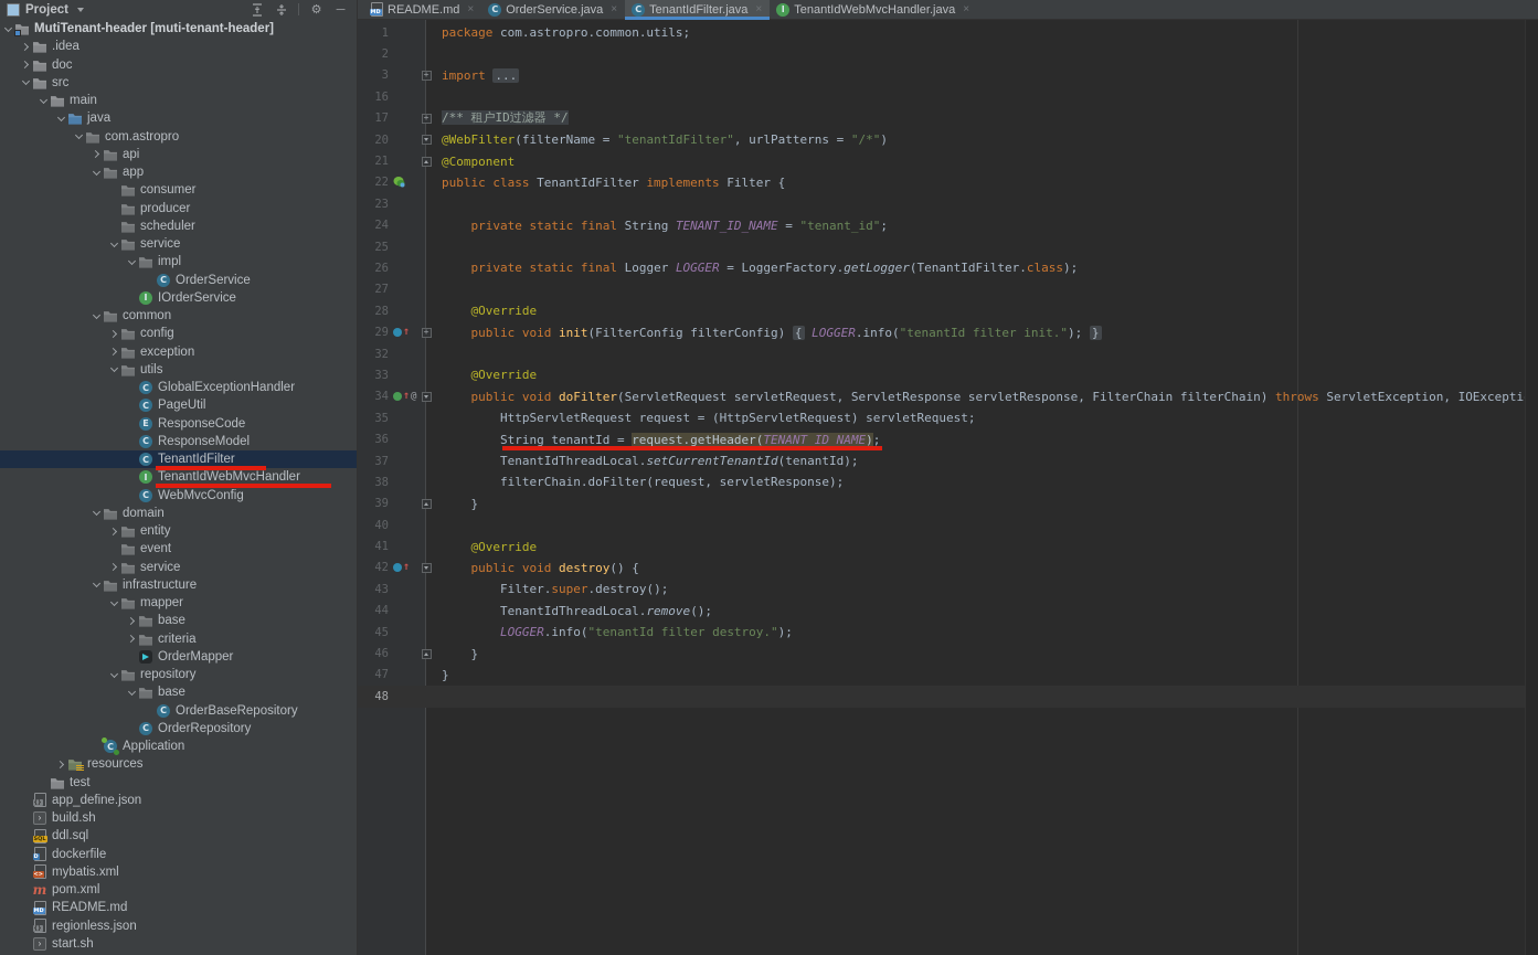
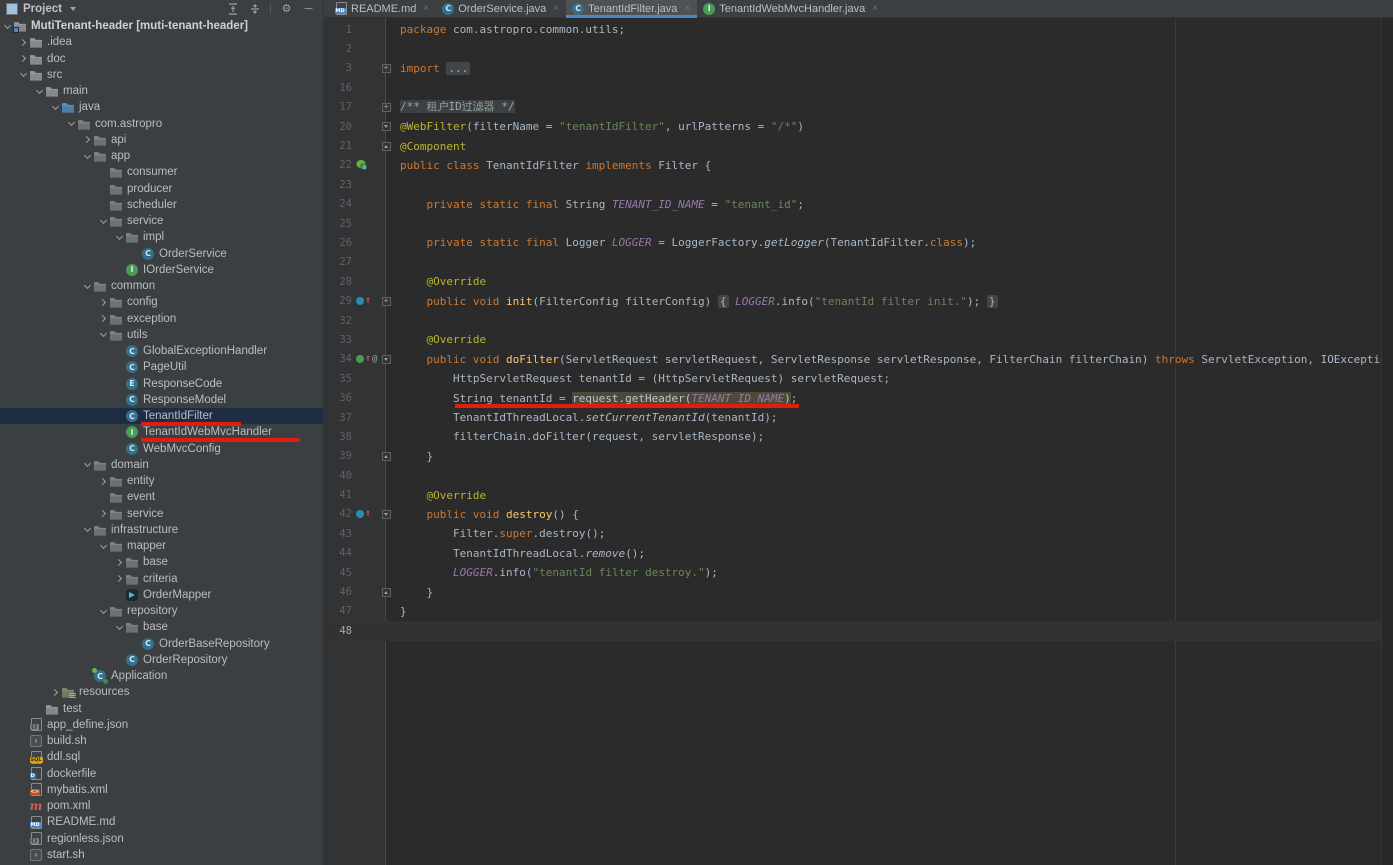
  Project
  ⚙
  ─
  MutiTenant-header [muti-tenant-header]
  .idea
  doc
  src
  main
  java
  com.astropro
  api
  app
  consumer
  producer
  scheduler
  service
  impl
  C
  OrderService
  I
  IOrderService
  common
  config
  exception
  utils
  C
  GlobalExceptionHandler
  C
  PageUtil
  E
  ResponseCode
  C
  ResponseModel
  C
  TenantIdFilter
  I
  TenantIdWebMvcHandler
  C
  WebMvcConfig
  domain
  entity
  event
  service
  infrastructure
  mapper
  base
  criteria
  OrderMapper
  repository
  base
  C
  OrderBaseRepository
  C
  OrderRepository
  C
  Application
  resources
  test
  app_define.json
  ›
  build.sh
  ddl.sql
  dockerfile
  mybatis.xml
  m
  pom.xml
  README.md
  regionless.json
  ›
  start.sh
  README.md
  ×
  C
  OrderService.java
  ×
  C
  TenantIdFilter.java
  ×
  I
  TenantIdWebMvcHandler.java
  ×
  1
  package com.astropro.common.utils;
  2
  3
  +
  import ...
  16
  17
  +
  /** 租户ID过滤器 */
  20
  @WebFilter(filterName = "tenantIdFilter", urlPatterns = "/*")
  21
  @Component
  22
  public class TenantIdFilter implements Filter {
  23
  24
  private static final String TENANT_ID_NAME = "tenant_id";
  25
  26
  private static final Logger LOGGER = LoggerFactory.getLogger(TenantIdFilter.class);
  27
  28
  @Override
  29
  ↑
  +
  public void init(FilterConfig filterConfig) { LOGGER.info("tenantId filter init."); }
  32
  33
  @Override
  34
  ↑
  @
  public void doFilter(ServletRequest servletRequest, ServletResponse servletResponse, FilterChain filterChain) throws ServletException, IOExcepti
  35
- HttpServletRequest request = (HttpServletRequest) servletRequest;
+ HttpServletRequest tenantId = (HttpServletRequest) servletRequest;
  36
  String tenantId = request.getHeader(TENANT_ID_NAME);
  37
  TenantIdThreadLocal.setCurrentTenantId(tenantId);
  38
  filterChain.doFilter(request, servletResponse);
  39
  }
  40
  41
  @Override
  42
  ↑
  public void destroy() {
  43
  Filter.super.destroy();
  44
  TenantIdThreadLocal.remove();
  45
  LOGGER.info("tenantId filter destroy.");
  46
  }
  47
  }
  48
